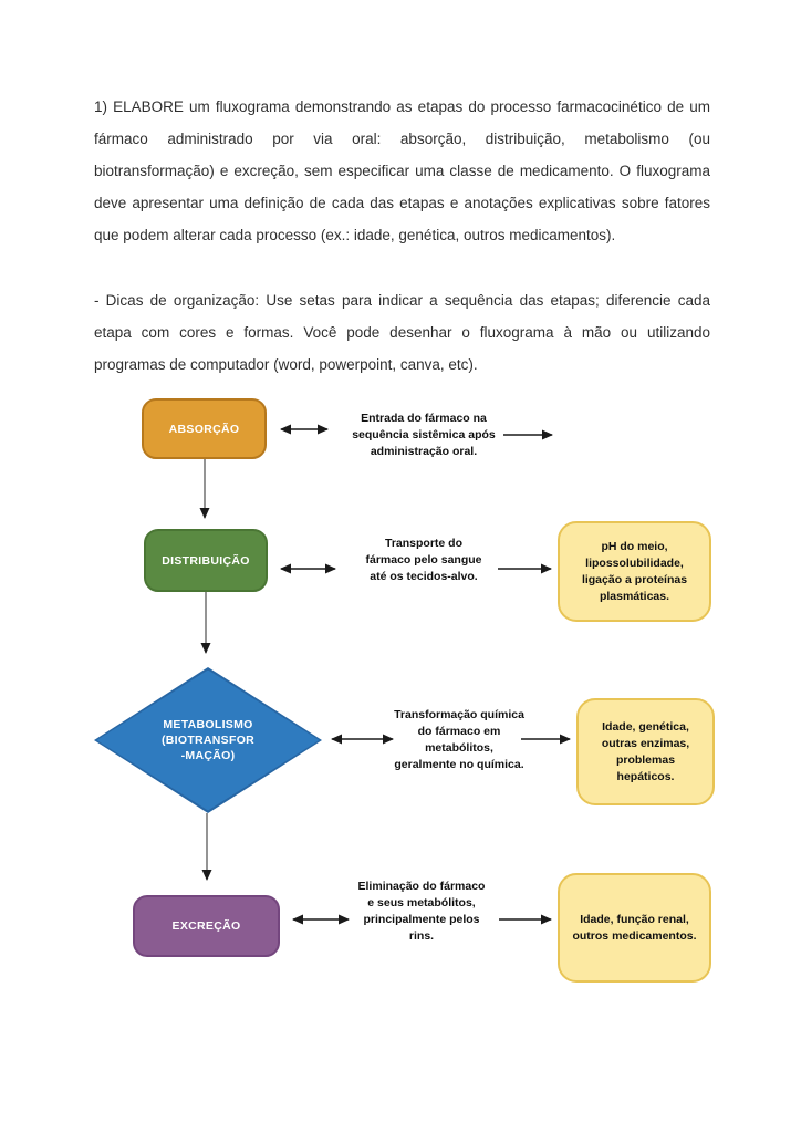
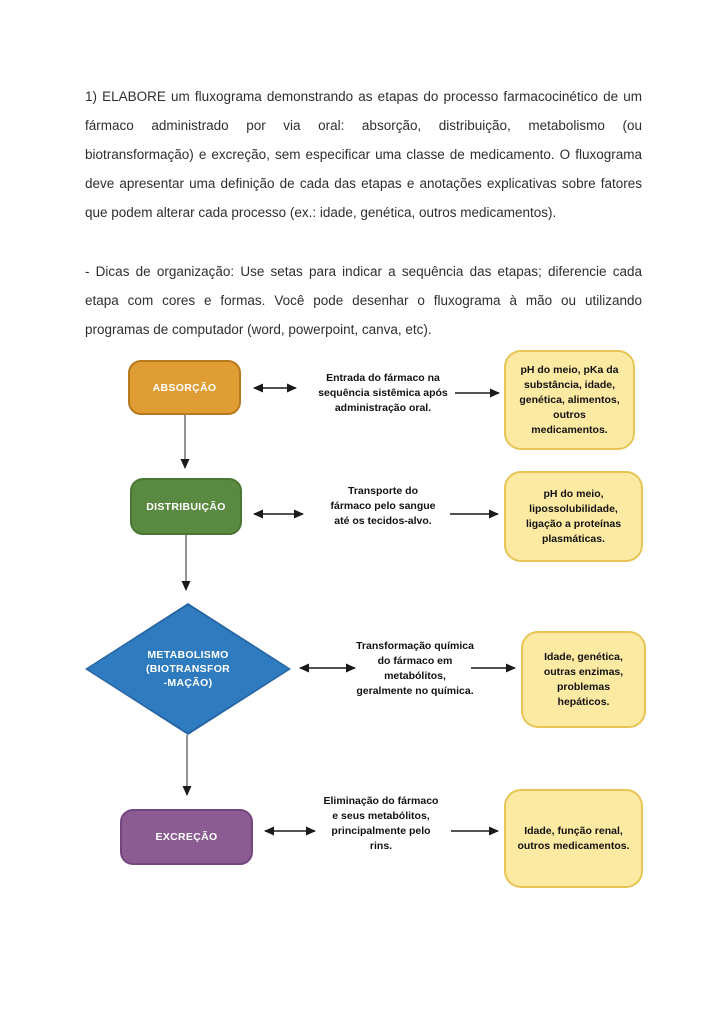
  1) ELABORE um fluxograma demonstrando as etapas do processo farmacocinético de um fármaco administrado por via oral: absorção, distribuição, metabolismo (ou biotransformação) e excreção, sem especificar uma classe de medicamento. O fluxograma deve apresentar uma definição de cada das etapas e anotações explicativas sobre fatores que podem alterar cada processo (ex.: idade, genética, outros medicamentos).
  - Dicas de organização: Use setas para indicar a sequência das etapas; diferencie cada etapa com cores e formas. Você pode desenhar o fluxograma à mão ou utilizando programas de computador (word, powerpoint, canva, etc).
  ABSORÇÃO
  Entrada do fármaco na sequência sistêmica após administração oral.
+ pH do meio, pKa da substância, idade, genética, alimentos, outros medicamentos.
  DISTRIBUIÇÃO
  Transporte do fármaco pelo sangue até os tecidos-alvo.
  pH do meio, lipossolubilidade, ligação a proteínas plasmáticas.
  METABOLISMO
  (BIOTRANSFOR
  -MAÇÃO)
  Transformação química do fármaco em metabólitos, geralmente no química.
  Idade, genética, outras enzimas, problemas hepáticos.
  EXCREÇÃO
- Eliminação do fármaco e seus metabólitos, principalmente pelos rins.
+ Eliminação do fármaco e seus metabólitos, principalmente pelo rins.
  Idade, função renal, outros medicamentos.
